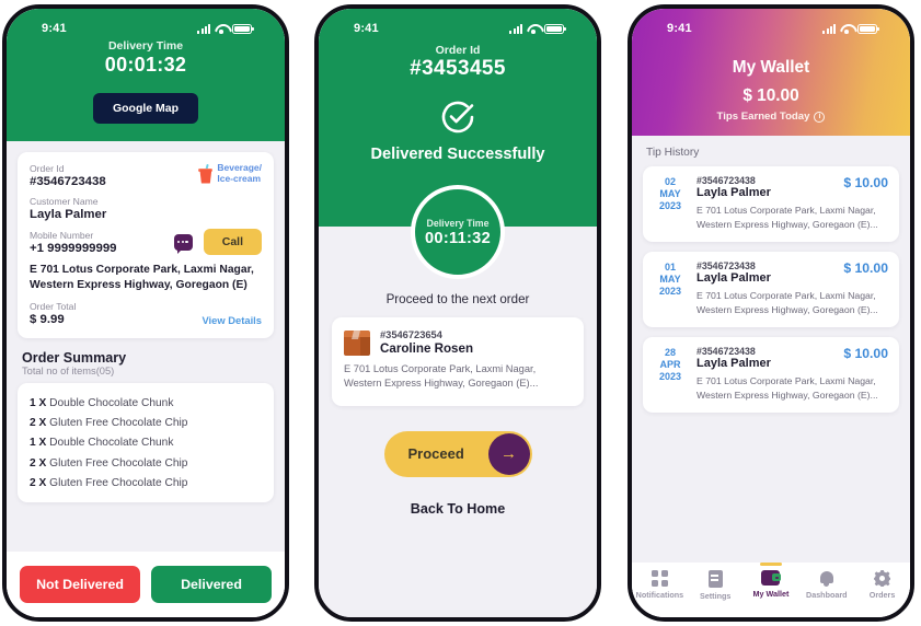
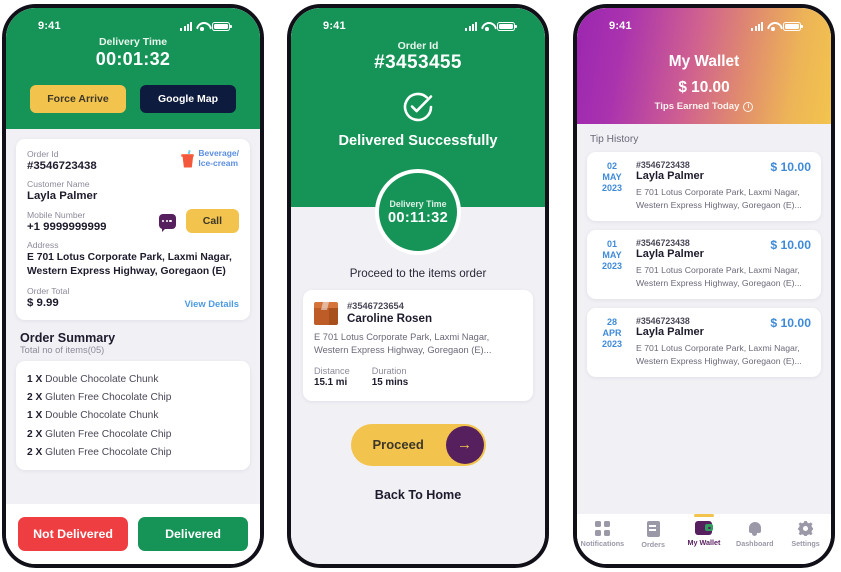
  9:41
  Delivery Time
  00:01:32
+ Force Arrive
  Google Map
  Order Id
  #3546723438
  Beverage/
  Ice-cream
  Customer Name
  Layla Palmer
  Mobile Number
  +1 9999999999
  Call
+ Address
  E 701 Lotus Corporate Park, Laxmi Nagar,
  Western Express Highway, Goregaon (E)
  Order Total
  $ 9.99
  View Details
  Order Summary
  Total no of items(05)
  1 X Double Chocolate Chunk
  2 X Gluten Free Chocolate Chip
  1 X Double Chocolate Chunk
  2 X Gluten Free Chocolate Chip
  2 X Gluten Free Chocolate Chip
  Not Delivered
  Delivered
  9:41
  Order Id
  #3453455
  Delivered Successfully
  Delivery Time
  00:11:32
- Proceed to the next order
+ Proceed to the items order
  #3546723654
  Caroline Rosen
  E 701 Lotus Corporate Park, Laxmi Nagar,
  Western Express Highway, Goregaon (E)...
+ Distance
+ 15.1 mi
+ Duration
+ 15 mins
  Proceed
  →
  Back To Home
  9:41
  My Wallet
  $ 10.00
  Tips Earned Today
  Tip History
  02
  MAY
  2023
  #3546723438
  Layla Palmer
  $ 10.00
  E 701 Lotus Corporate Park, Laxmi Nagar,
  Western Express Highway, Goregaon (E)...
  01
  MAY
  2023
  #3546723438
  Layla Palmer
  $ 10.00
  E 701 Lotus Corporate Park, Laxmi Nagar,
  Western Express Highway, Goregaon (E)...
  28
  APR
  2023
  #3546723438
  Layla Palmer
  $ 10.00
  E 701 Lotus Corporate Park, Laxmi Nagar,
  Western Express Highway, Goregaon (E)...
  Notifications
- Settings
+ Orders
  My Wallet
  Dashboard
- Orders
+ Settings
